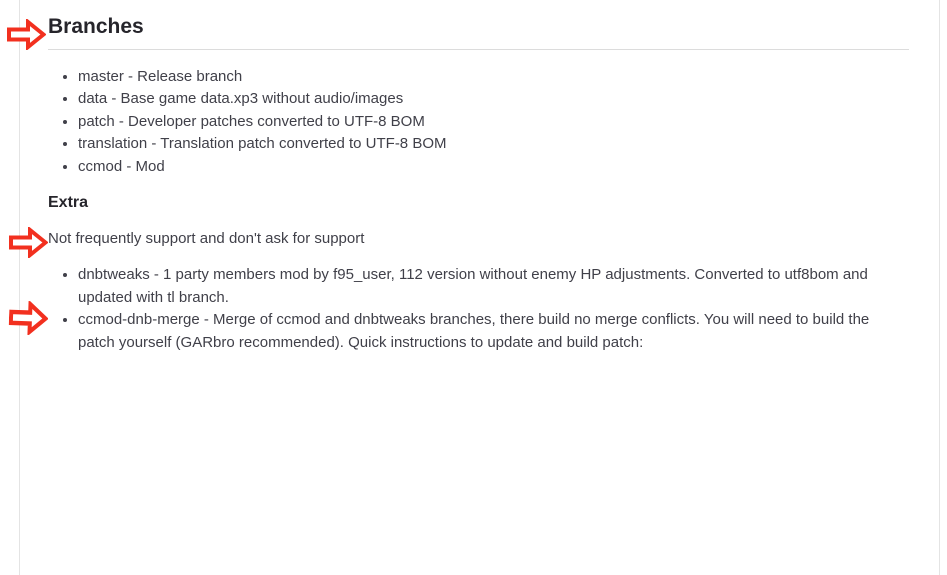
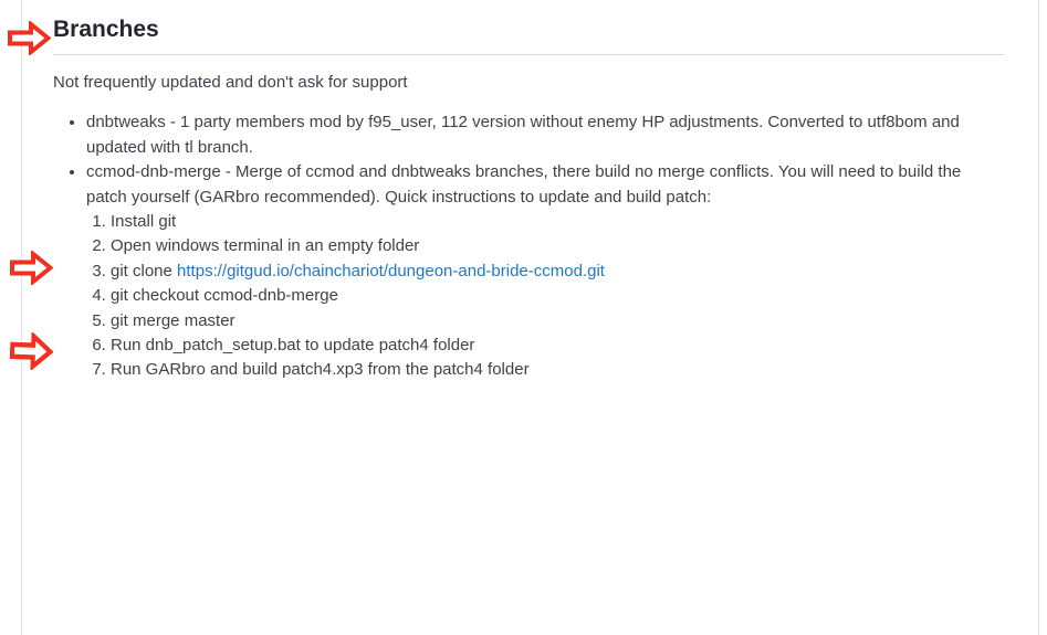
  Branches
- master - Release branch
- data - Base game data.xp3 without audio/images
- patch - Developer patches converted to UTF-8 BOM
- translation - Translation patch converted to UTF-8 BOM
- ccmod - Mod
- Extra
- Not frequently support and don't ask for support
+ Not frequently updated and don't ask for support
  dnbtweaks - 1 party members mod by f95_user, 112 version without enemy HP adjustments. Converted to utf8bom and updated with tl branch.
  ccmod-dnb-merge - Merge of ccmod and dnbtweaks branches, there build no merge conflicts. You will need to build the patch yourself (GARbro recommended). Quick instructions to update and build patch:
+ Install git
+ Open windows terminal in an empty folder
+ git clone https://gitgud.io/chainchariot/dungeon-and-bride-ccmod.git
+ git checkout ccmod-dnb-merge
+ git merge master
+ Run dnb_patch_setup.bat to update patch4 folder
+ Run GARbro and build patch4.xp3 from the patch4 folder
